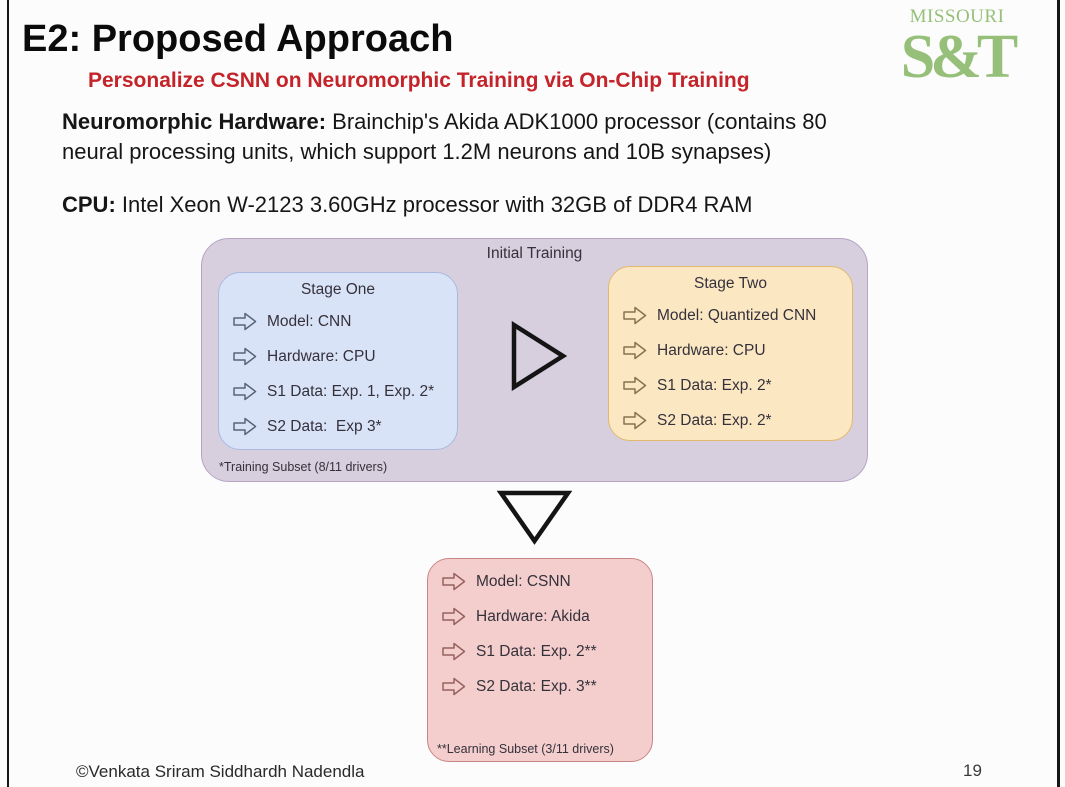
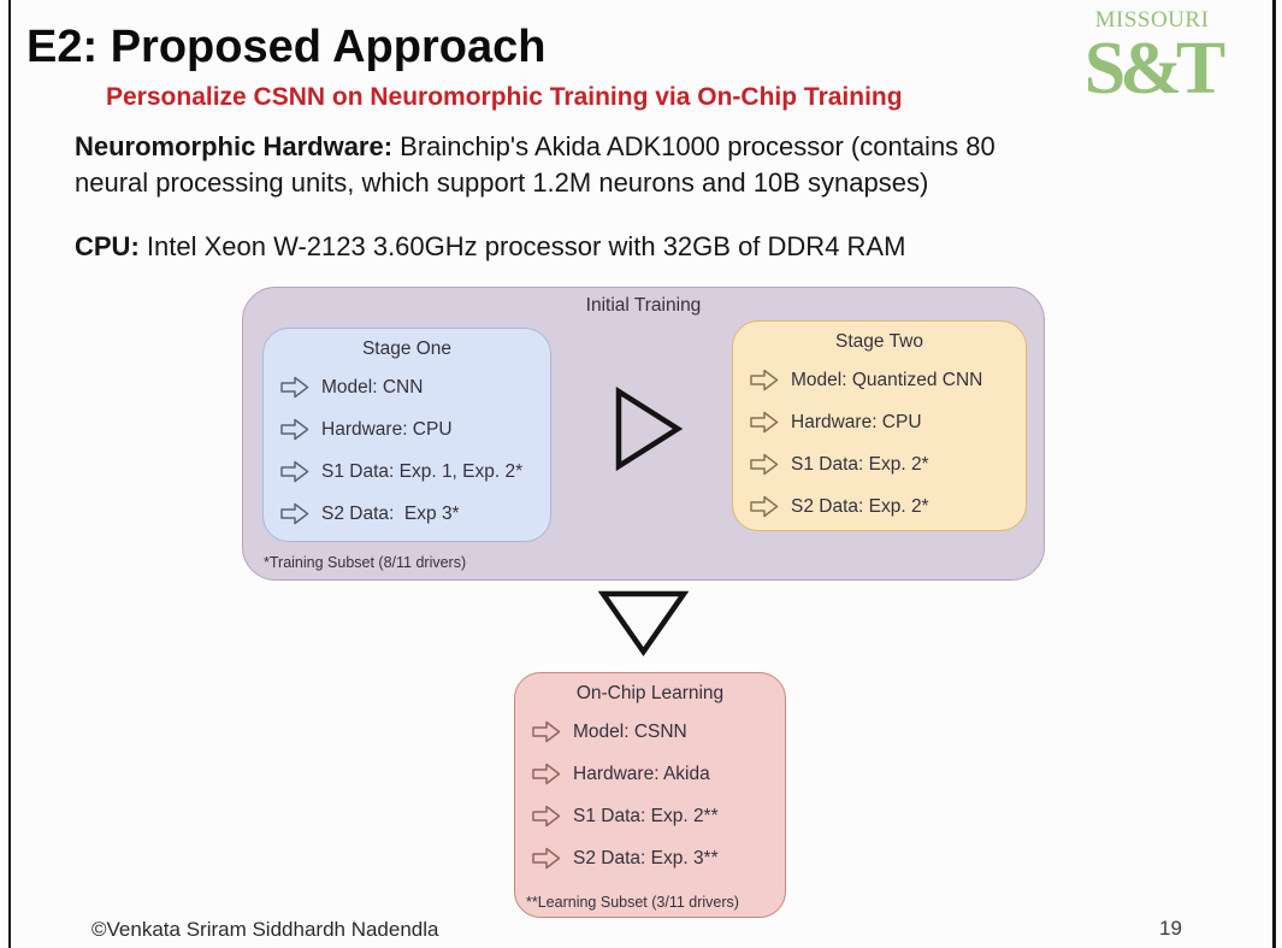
  E2: Proposed Approach
  MISSOURI
  S&T
  Personalize CSNN on Neuromorphic Training via On-Chip Training
  Neuromorphic Hardware: Brainchip's Akida ADK1000 processor (contains 80
  neural processing units, which support 1.2M neurons and 10B synapses)
  CPU: Intel Xeon W-2123 3.60GHz processor with 32GB of DDR4 RAM
  Initial Training
  Stage One
  Model: CNN
  Hardware: CPU
  S1 Data: Exp. 1, Exp. 2*
  S2 Data: Exp 3*
  Stage Two
  Model: Quantized CNN
  Hardware: CPU
  S1 Data: Exp. 2*
  S2 Data: Exp. 2*
  *Training Subset (8/11 drivers)
+ On-Chip Learning
  Model: CSNN
  Hardware: Akida
  S1 Data: Exp. 2**
  S2 Data: Exp. 3**
  **Learning Subset (3/11 drivers)
  ©Venkata Sriram Siddhardh Nadendla
  19
